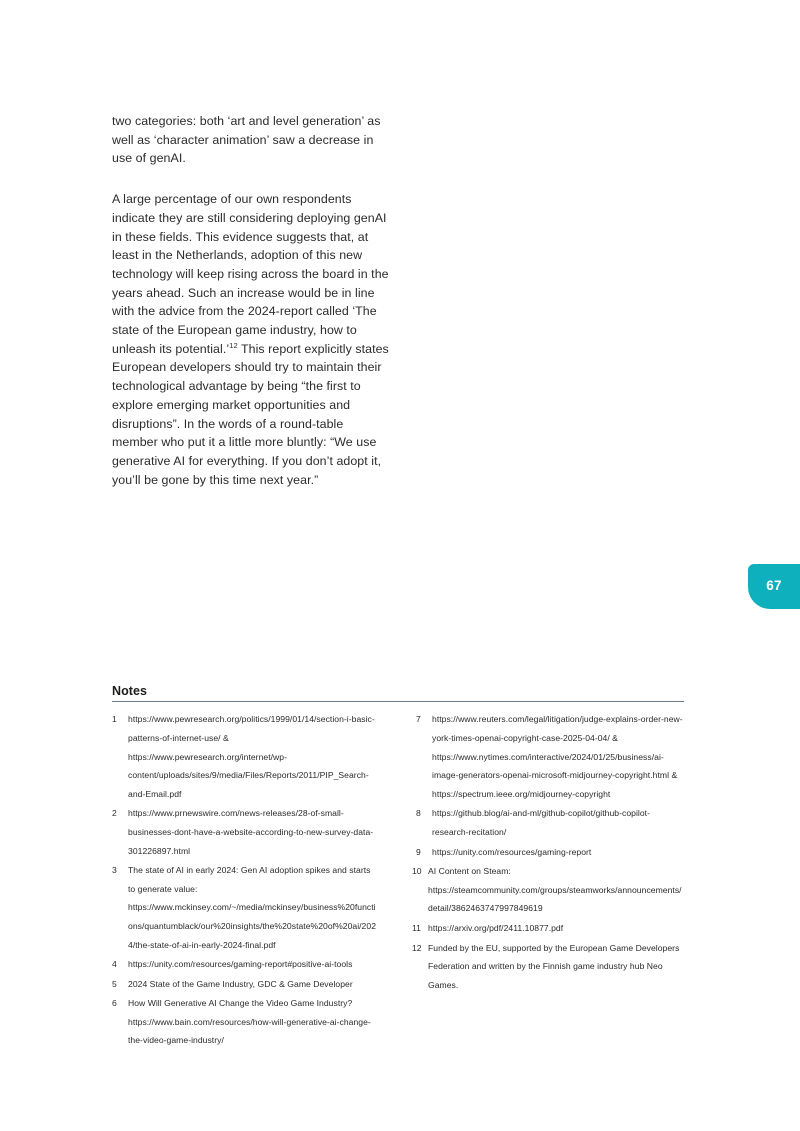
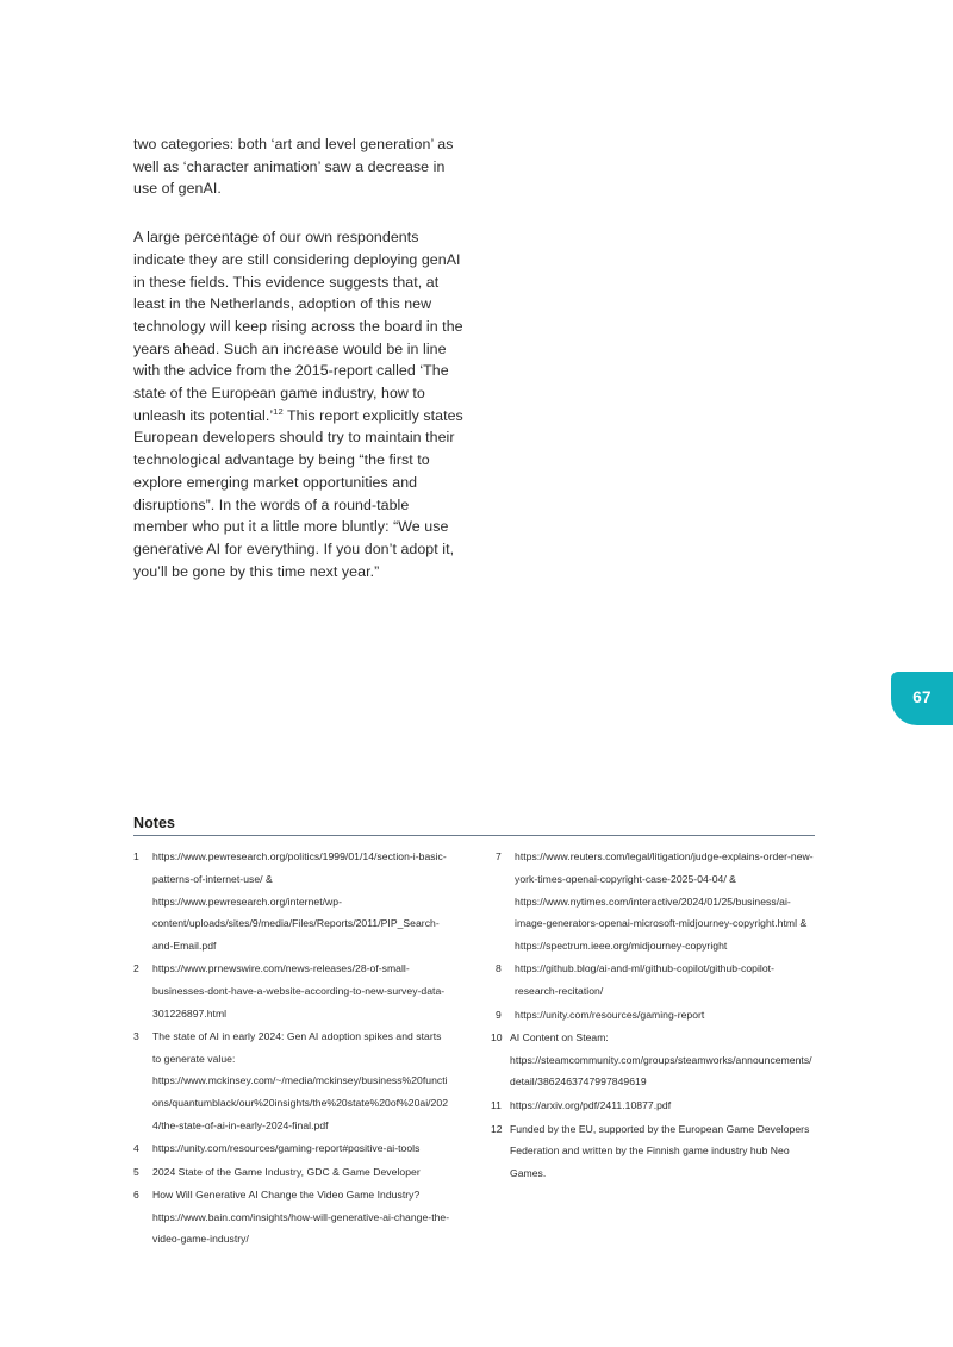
  two categories: both ‘art and level generation’ as well as ‘character animation’ saw a decrease in use of genAI.
- A large percentage of our own respondents indicate they are still considering deploying genAI in these fields. This evidence suggests that, at least in the Netherlands, adoption of this new technology will keep rising across the board in the years ahead. Such an increase would be in line with the advice from the 2024-report called ‘The state of the European game industry, how to unleash its potential.’12 This report explicitly states European developers should try to maintain their technological advantage by being “the first to explore emerging market opportunities and disruptions”. In the words of a round-table member who put it a little more bluntly: “We use generative AI for everything. If you don’t adopt it, you’ll be gone by this time next year.”
+ A large percentage of our own respondents indicate they are still considering deploying genAI in these fields. This evidence suggests that, at least in the Netherlands, adoption of this new technology will keep rising across the board in the years ahead. Such an increase would be in line with the advice from the 2015-report called ‘The state of the European game industry, how to unleash its potential.’12 This report explicitly states European developers should try to maintain their technological advantage by being “the first to explore emerging market opportunities and disruptions”. In the words of a round-table member who put it a little more bluntly: “We use generative AI for everything. If you don’t adopt it, you’ll be gone by this time next year.”
  67
  Notes
  1
  https://www.pewresearch.org/politics/1999/01/14/section-i-basic-patterns-of-internet-use/ & https://www.pewresearch.org/internet/wp-content/uploads/sites/9/media/Files/Reports/2011/PIP_Search-and-Email.pdf
  2
  https://www.prnewswire.com/news-releases/28-of-small-businesses-dont-have-a-website-according-to-new-survey-data-301226897.html
  3
  The state of AI in early 2024: Gen AI adoption spikes and starts to generate value: https://www.mckinsey.com/~/media/mckinsey/business%20functions/quantumblack/our%20insights/the%20state%20of%20ai/2024/the-state-of-ai-in-early-2024-final.pdf
  4
  https://unity.com/resources/gaming-report#positive-ai-tools
  5
  2024 State of the Game Industry, GDC & Game Developer
  6
- How Will Generative AI Change the Video Game Industry? https://www.bain.com/resources/how-will-generative-ai-change-the-video-game-industry/
+ How Will Generative AI Change the Video Game Industry? https://www.bain.com/insights/how-will-generative-ai-change-the-video-game-industry/
  7
  https://www.reuters.com/legal/litigation/judge-explains-order-new-york-times-openai-copyright-case-2025-04-04/ & https://www.nytimes.com/interactive/2024/01/25/business/ai-image-generators-openai-microsoft-midjourney-copyright.html & https://spectrum.ieee.org/midjourney-copyright
  8
  https://github.blog/ai-and-ml/github-copilot/github-copilot-research-recitation/
  9
  https://unity.com/resources/gaming-report
  10
  AI Content on Steam: https://steamcommunity.com/groups/steamworks/announcements/detail/3862463747997849619
  11
  https://arxiv.org/pdf/2411.10877.pdf
  12
  Funded by the EU, supported by the European Game Developers Federation and written by the Finnish game industry hub Neo Games.
